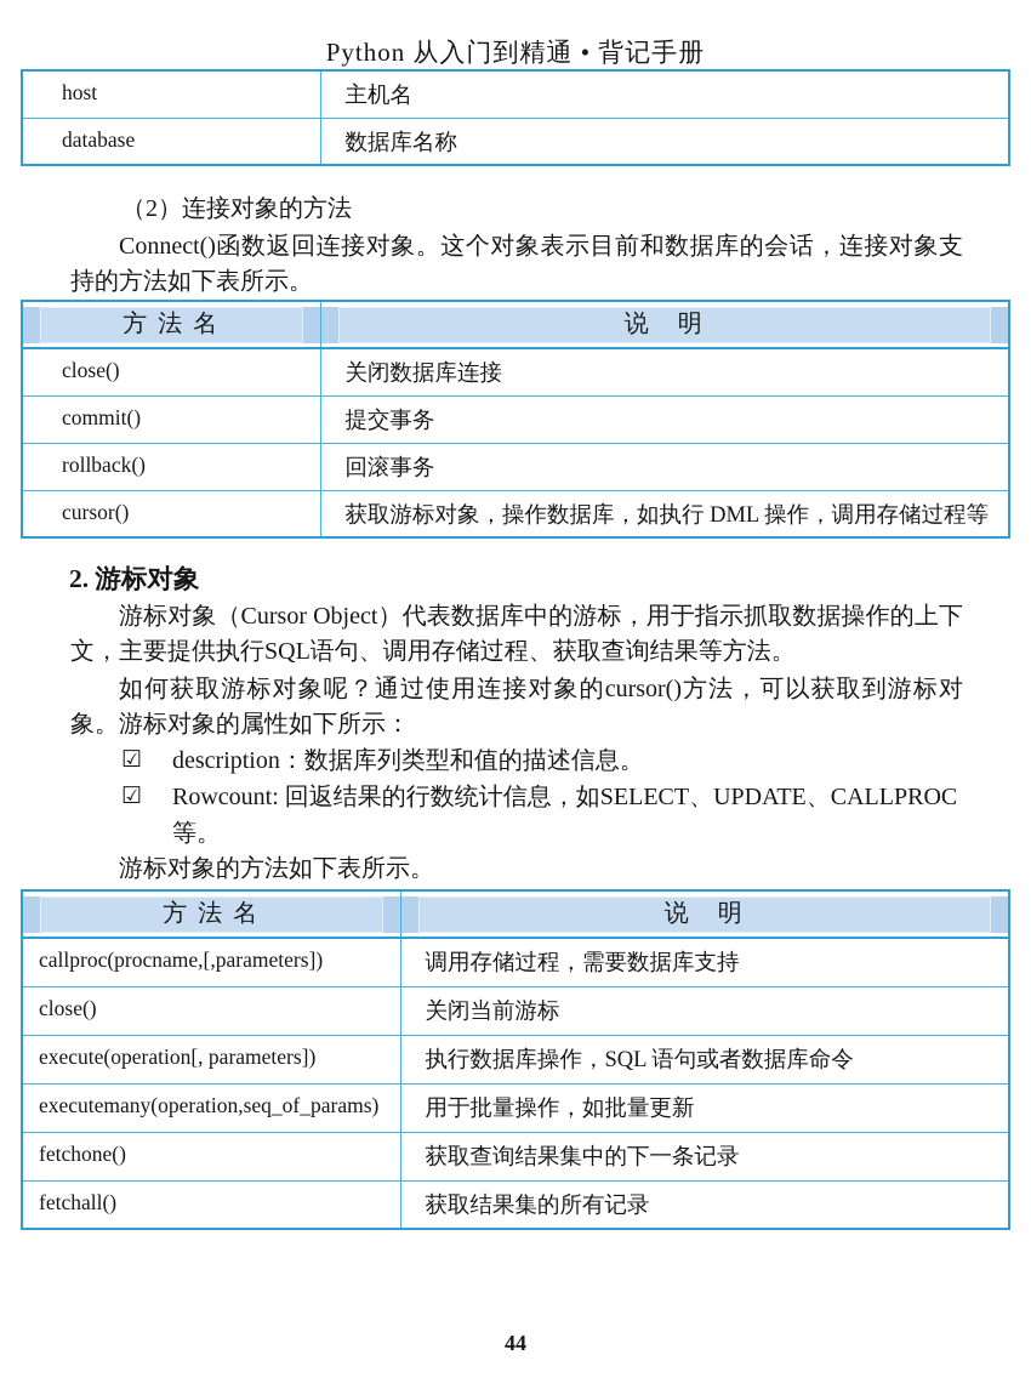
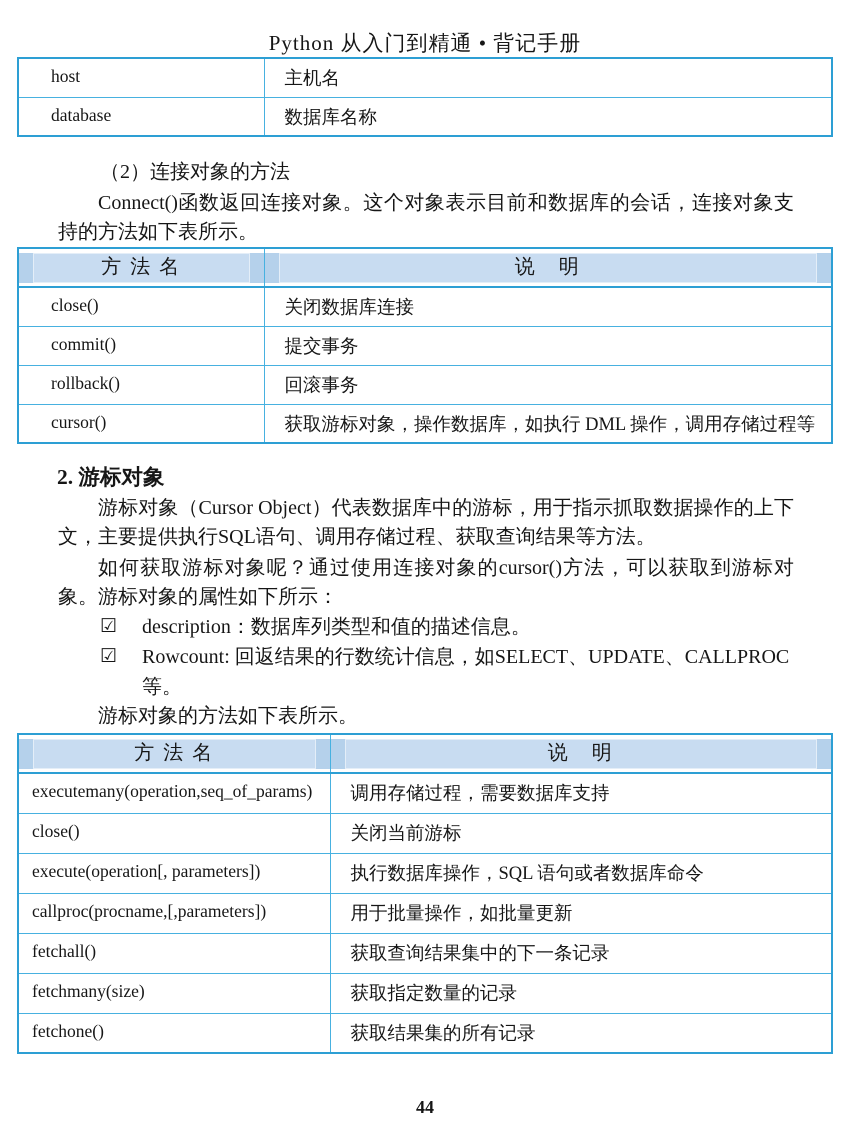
  Python 从入门到精通 • 背记手册
  host	主机名
  database	数据库名称
  （2）连接对象的方法
  Connect()函数返回连接对象。这个对象表示目前和数据库的会话，连接对象支持的方法如下表所示。
  方 法 名	说 明
  close()	关闭数据库连接
  commit()	提交事务
  rollback()	回滚事务
  cursor()	获取游标对象，操作数据库，如执行 DML 操作，调用存储过程等
  2. 游标对象
  游标对象（Cursor Object）代表数据库中的游标，用于指示抓取数据操作的上下文，主要提供执行SQL语句、调用存储过程、获取查询结果等方法。
  如何获取游标对象呢？通过使用连接对象的cursor()方法，可以获取到游标对象。游标对象的属性如下所示：
  ☑
  description：数据库列类型和值的描述信息。
  ☑
  Rowcount: 回返结果的行数统计信息，如SELECT、UPDATE、CALLPROC
  等。
  游标对象的方法如下表所示。
  方 法 名	说 明
- callproc(procname,[,parameters])	调用存储过程，需要数据库支持
+ executemany(operation,seq_of_params)	调用存储过程，需要数据库支持
  close()	关闭当前游标
  execute(operation[, parameters])	执行数据库操作，SQL 语句或者数据库命令
- executemany(operation,seq_of_params)	用于批量操作，如批量更新
+ callproc(procname,[,parameters])	用于批量操作，如批量更新
- fetchone()	获取查询结果集中的下一条记录
+ fetchall()	获取查询结果集中的下一条记录
+ fetchmany(size)	获取指定数量的记录
- fetchall()	获取结果集的所有记录
+ fetchone()	获取结果集的所有记录
  44
